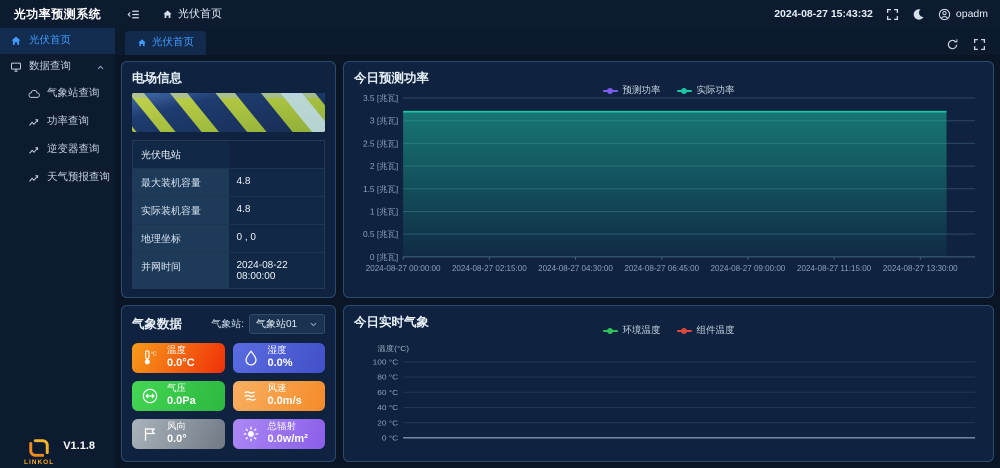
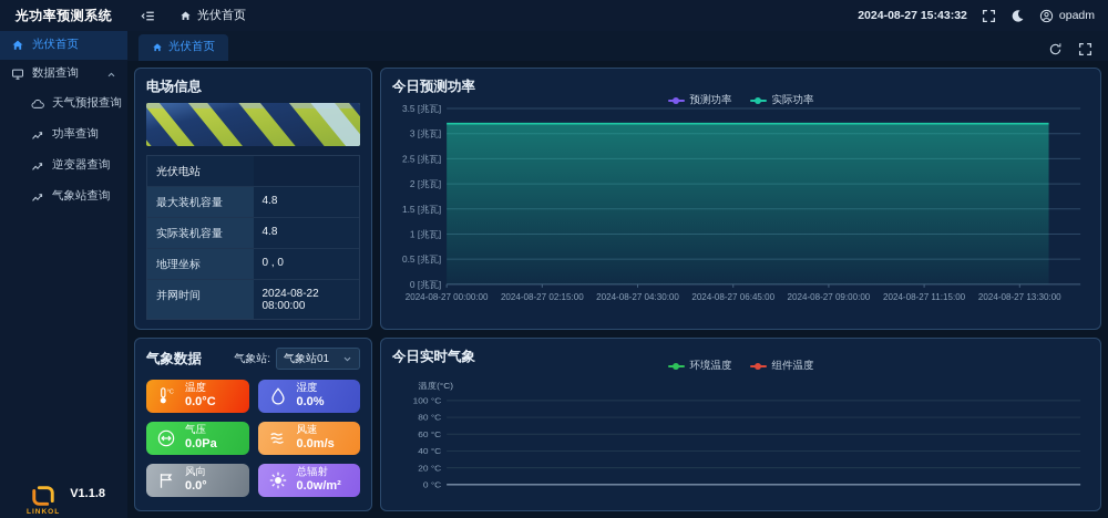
  光功率预测系统
  光伏首页
  数据查询
- 气象站查询
+ 天气预报查询
  功率查询
  逆变器查询
- 天气预报查询
+ 气象站查询
  V1.1.8
  光伏首页
  2024-08-27 15:43:32
  opadm
  光伏首页
  电场信息
  光伏电站
  最大装机容量
  4.8
  实际装机容量
  4.8
  地理坐标
  0 , 0
  并网时间
  2024-08-22 08:00:00
  今日预测功率
  预测功率
  实际功率
  0 [兆瓦]
  0.5 [兆瓦]
  1 [兆瓦]
  1.5 [兆瓦]
  2 [兆瓦]
  2.5 [兆瓦]
  3 [兆瓦]
  3.5 [兆瓦]
  2024-08-27 00:00:00
  2024-08-27 02:15:00
  2024-08-27 04:30:00
  2024-08-27 06:45:00
  2024-08-27 09:00:00
  2024-08-27 11:15:00
  2024-08-27 13:30:00
  气象数据
  气象站:
  气象站01
  温度
  0.0°C
  湿度
  0.0%
  气压
  0.0Pa
  风速
  0.0m/s
  风向
  0.0°
  总辐射
  0.0w/m²
  今日实时气象
  环境温度
  组件温度
  温度(°C)
  100 °C
  80 °C
  60 °C
  40 °C
  20 °C
  0 °C
